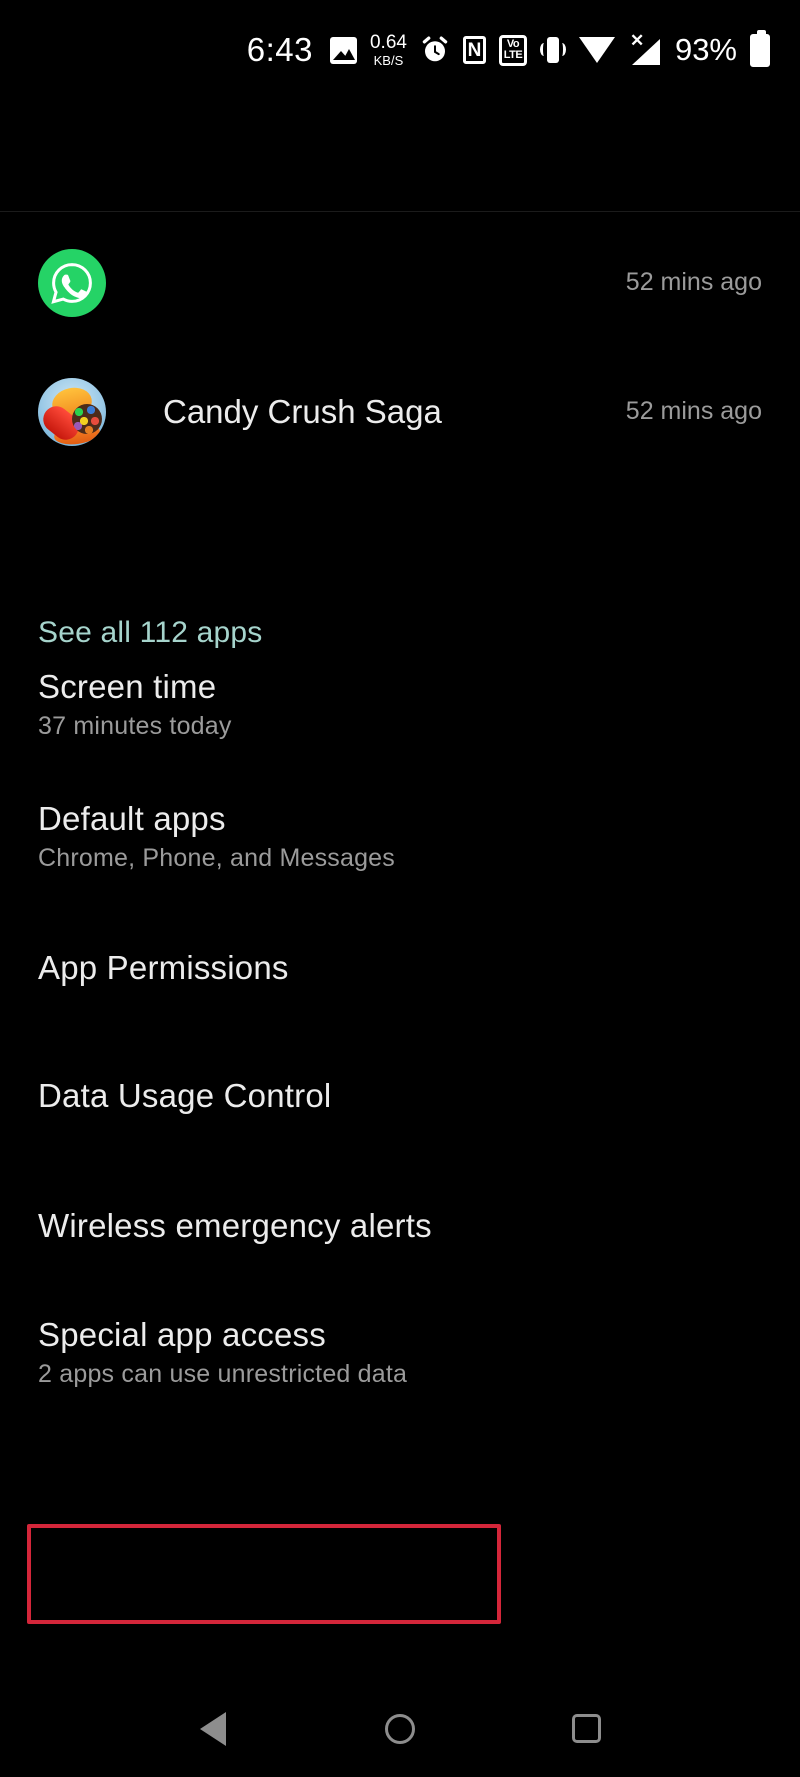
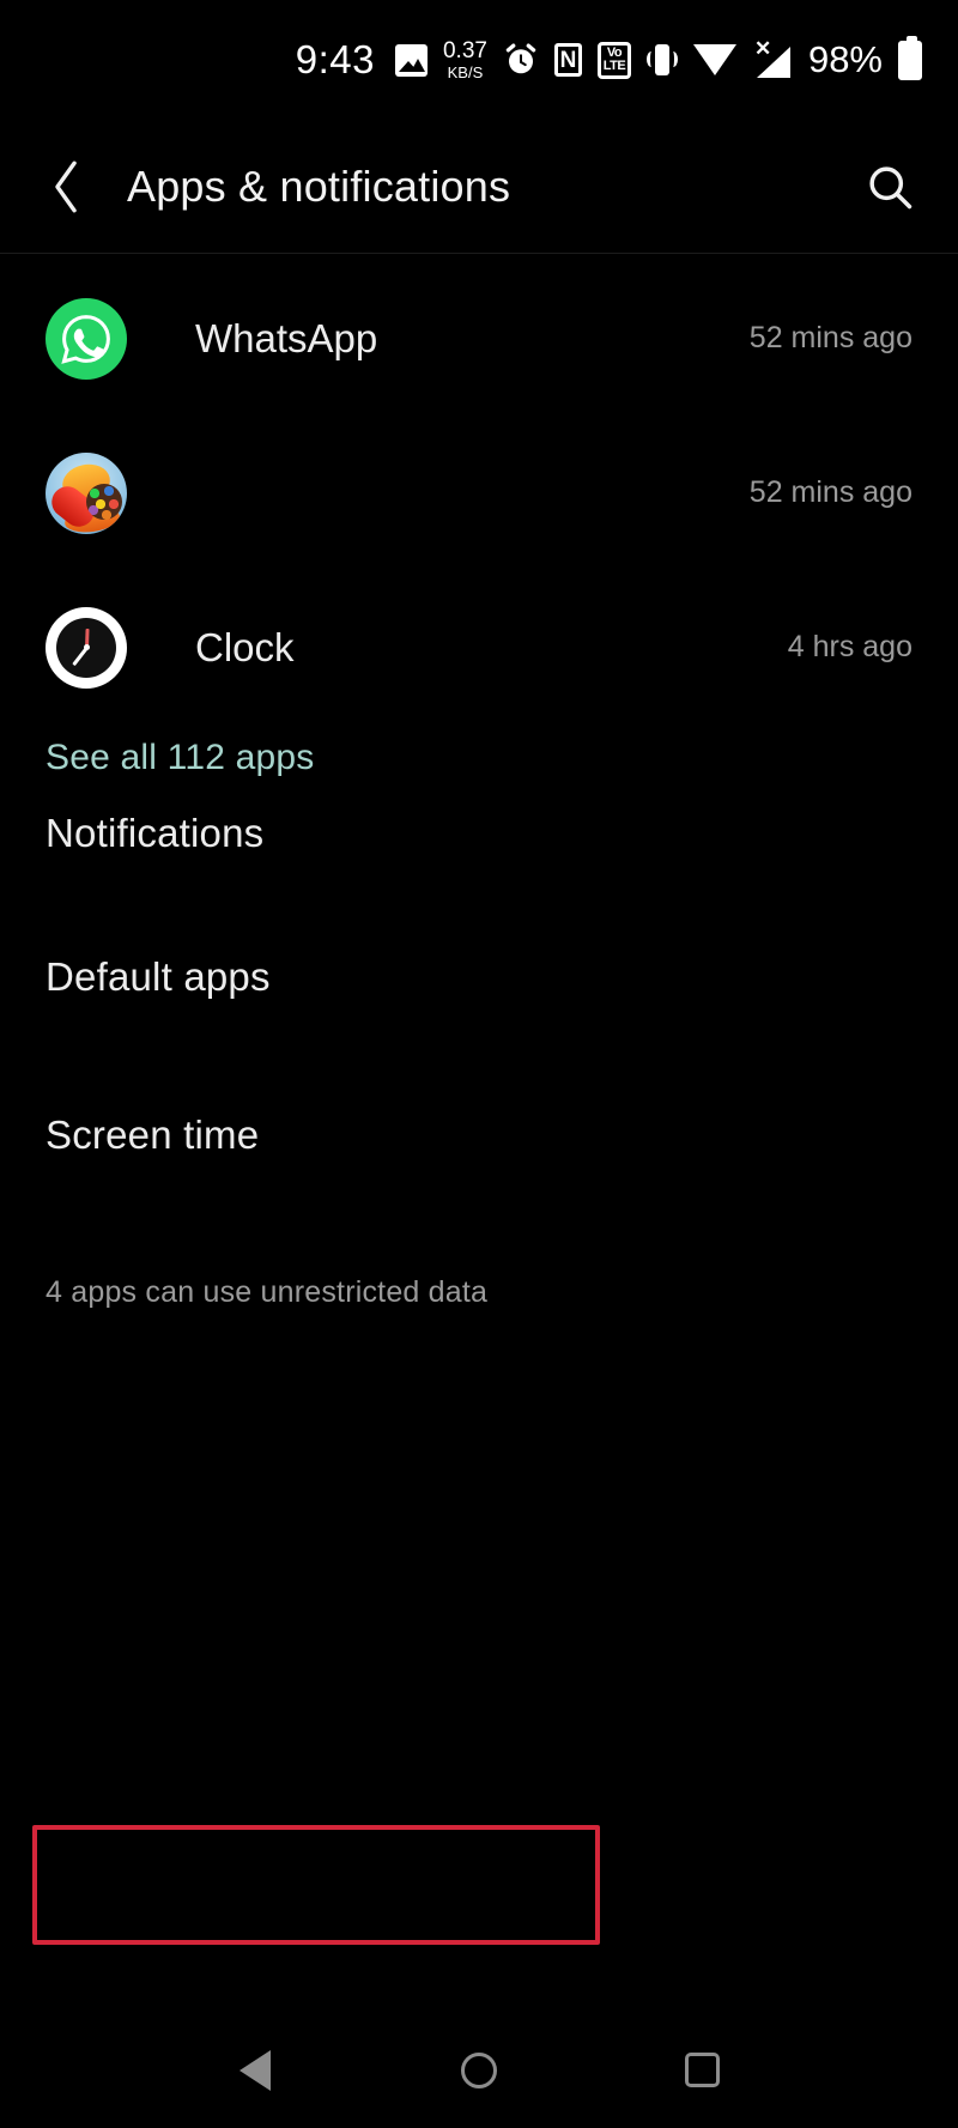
- 6:43
+ 9:43
- 0.64
+ 0.37
  KB/S
  N
  Vo
  LTE
  ✕
- 93%
+ 98%
+ Apps & notifications
+ WhatsApp
  52 mins ago
- Candy Crush Saga
  52 mins ago
+ Clock
+ 4 hrs ago
  See all 112 apps
+ Notifications
- Screen time
+ Default apps
- 37 minutes today
- Default apps
+ Screen time
- Chrome, Phone, and Messages
- App Permissions
- Data Usage Control
- Wireless emergency alerts
- Special app access
- 2 apps can use unrestricted data
+ 4 apps can use unrestricted data
